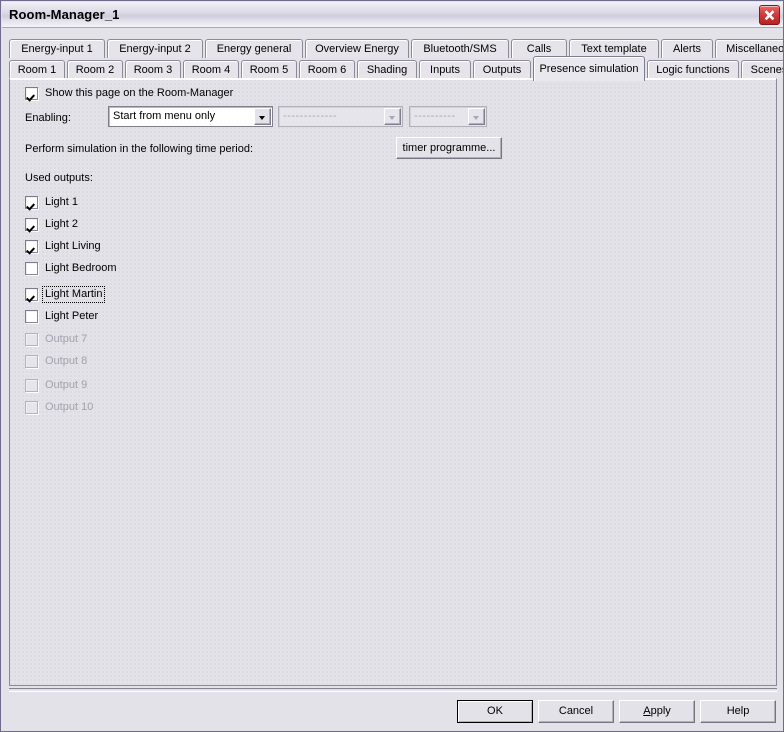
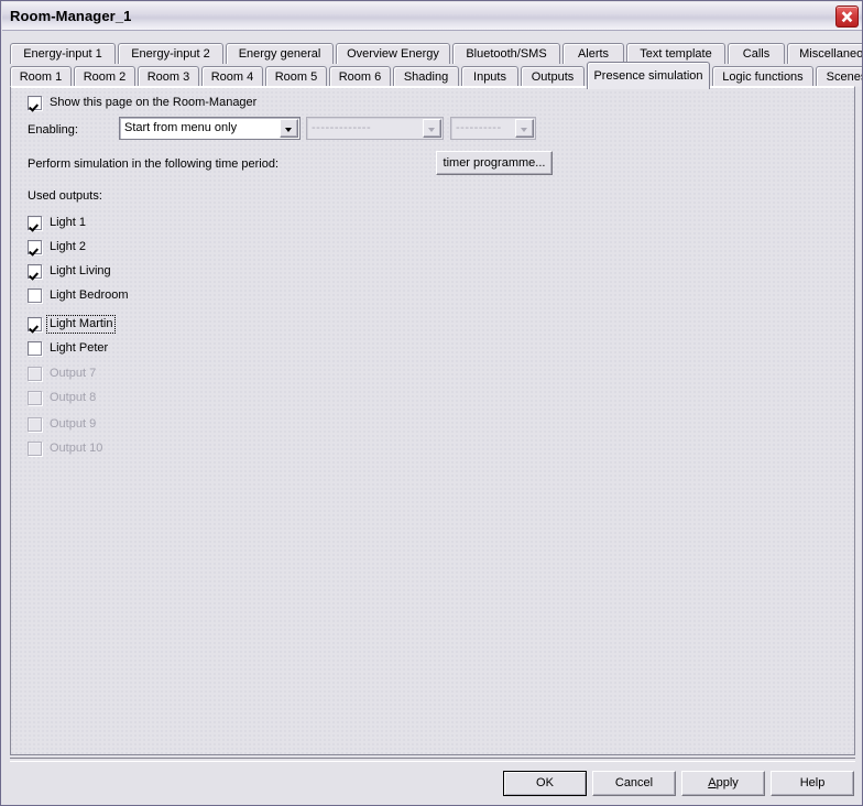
  Room-Manager_1
  Energy-input 1
  Energy-input 2
  Energy general
  Overview Energy
  Bluetooth/SMS
- Calls
+ Alerts
  Text template
- Alerts
+ Calls
  Miscellaneo
  Room 1
  Room 2
  Room 3
  Room 4
  Room 5
  Room 6
  Shading
  Inputs
  Outputs
  Presence simulation
  Logic functions
  Scene
  Show this page on the Room-Manager
  Enabling:
  Start from menu only
  -------------
  ----------
  Perform simulation in the following time period:
  timer programme...
  Used outputs:
  Light 1
  Light 2
  Light Living
  Light Bedroom
  Light Martin
  Light Peter
  Output 7
  Output 8
  Output 9
  Output 10
  OK
  Cancel
  Apply
  Help
